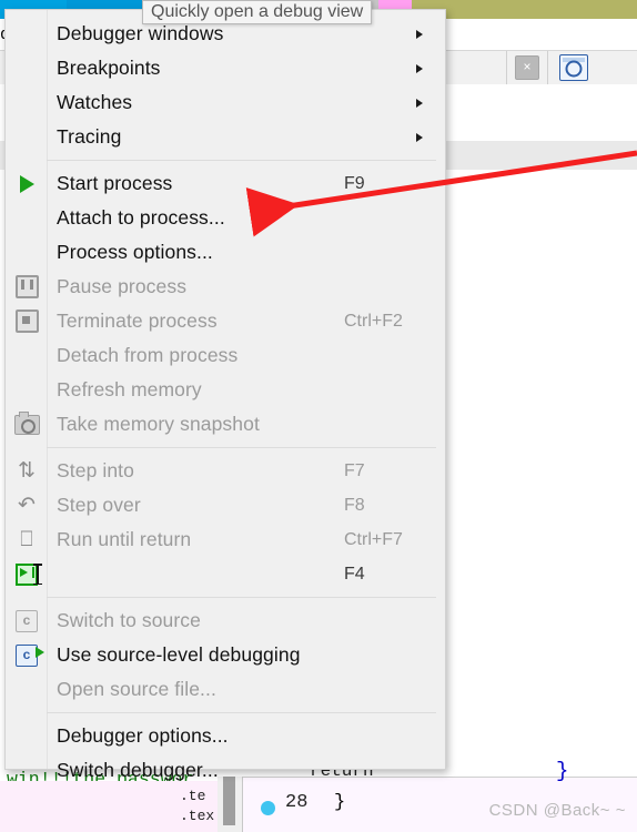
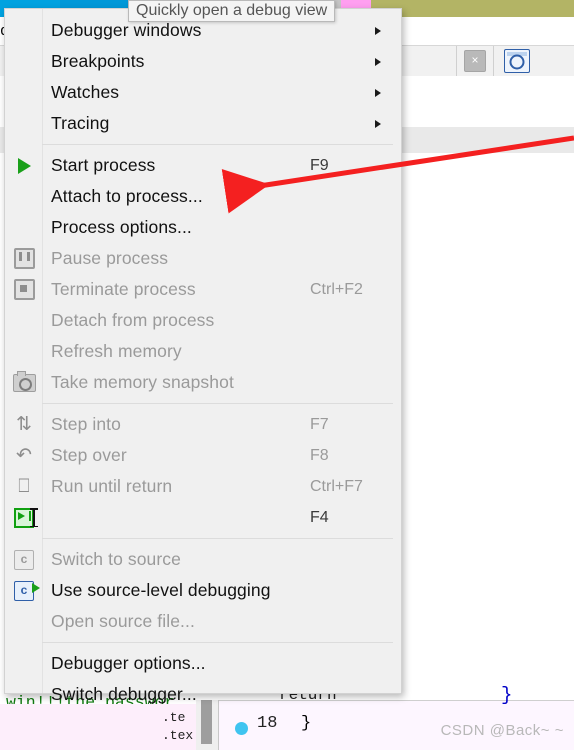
  ×
  win!!!the passwor
  .te
  .tex
  return
  }
- 28
+ 18
  }
  CSDN @Back~ ~
  Debugger windows
  Breakpoints
  Watches
  Tracing
  Start process
  F9
  Attach to process...
  Process options...
  Pause process
  Terminate process
  Ctrl+F2
  Detach from process
  Refresh memory
  Take memory snapshot
  ⇅
  Step into
  F7
  ↶
  Step over
  F8
  ⎕
  Run until return
  Ctrl+F7
  F4
  c
  Switch to source
  c
  Use source-level debugging
  Open source file...
  Debugger options...
  Switch debugger...
  Quickly open a debug view
